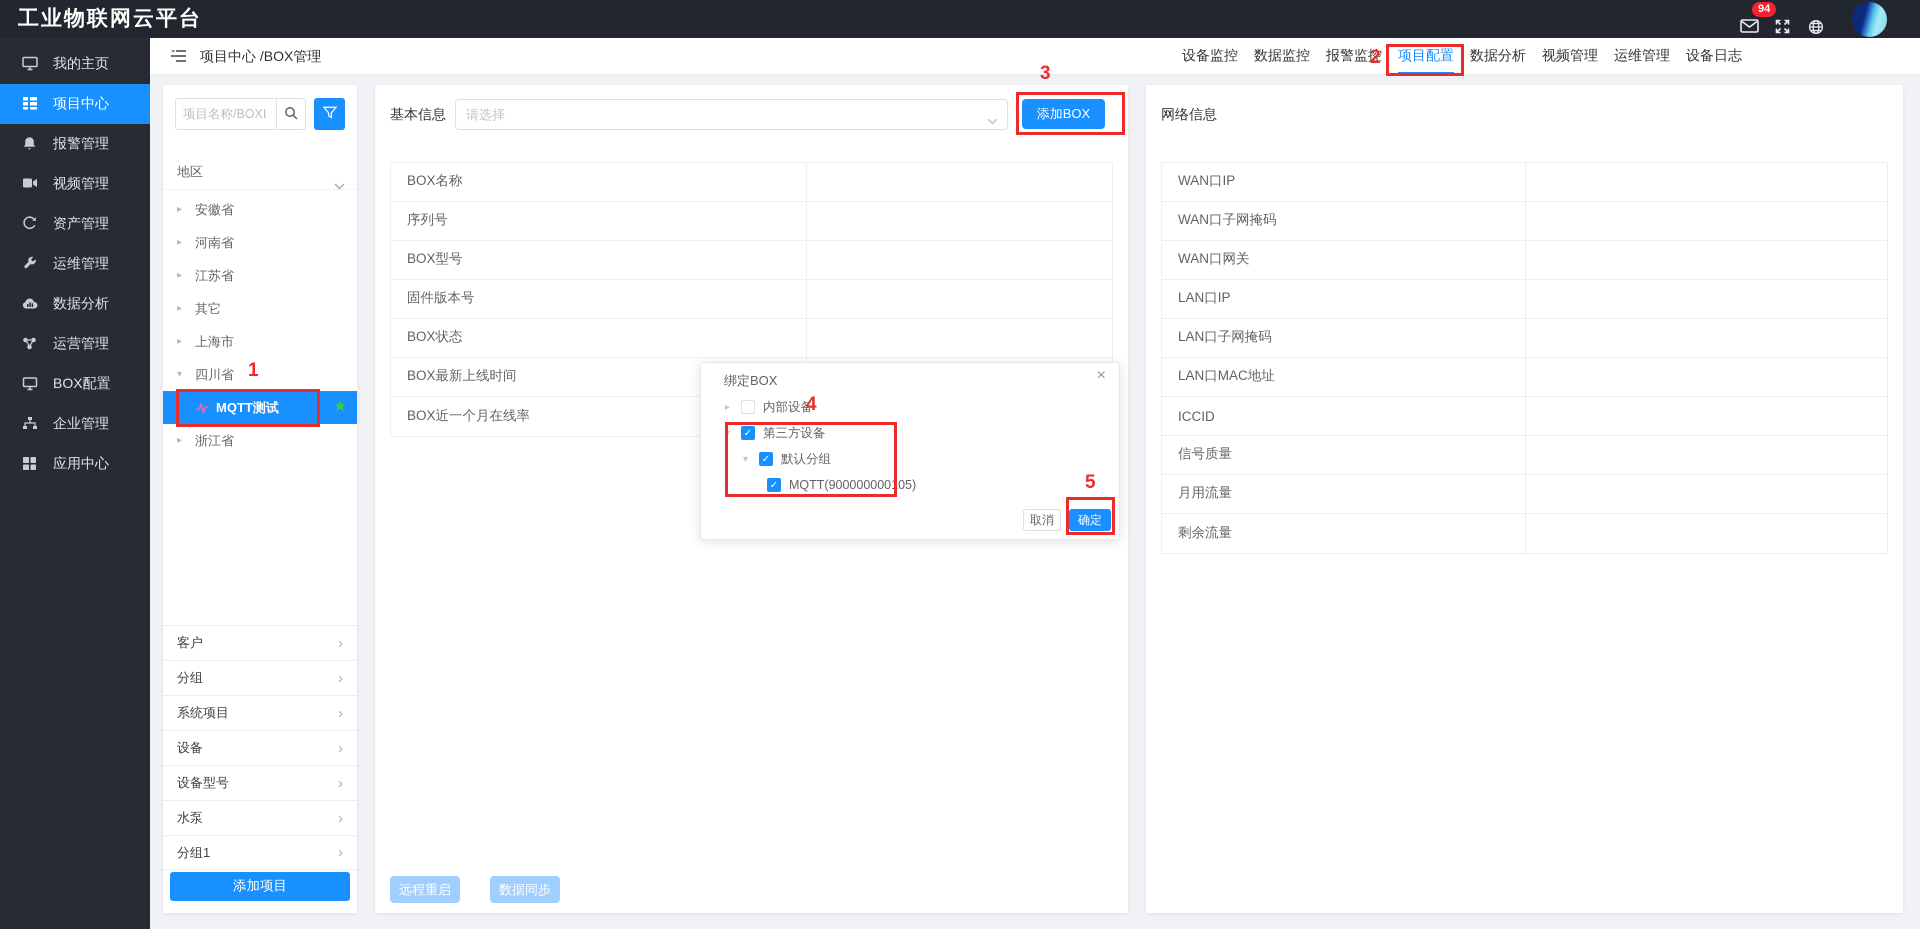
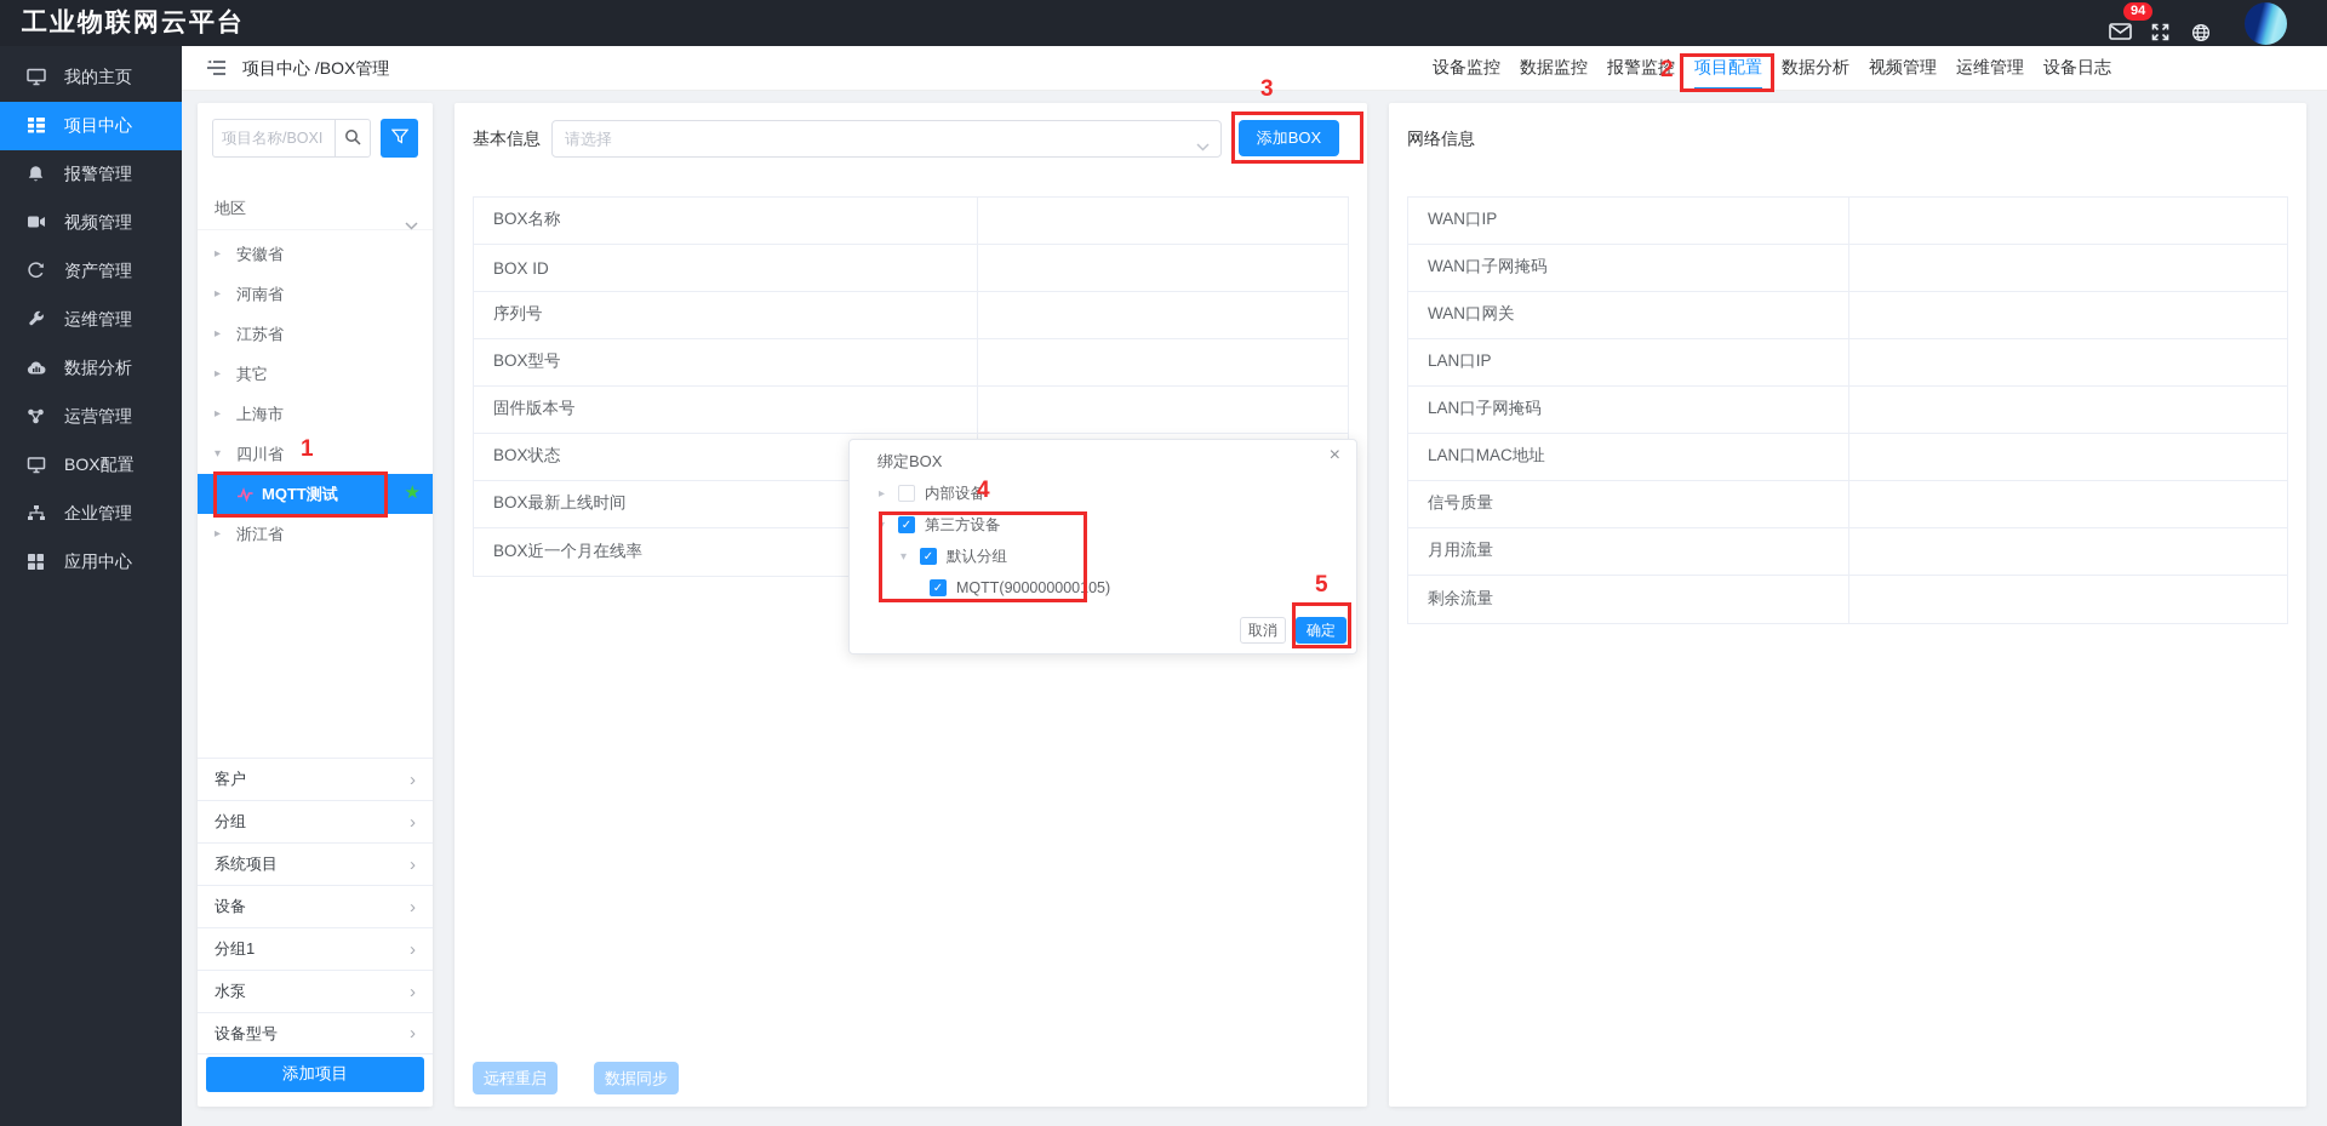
  工业物联网云平台
  94
  我的主页
  项目中心
  报警管理
  视频管理
  资产管理
  运维管理
  数据分析
  运营管理
  BOX配置
  企业管理
  应用中心
  项目中心 /BOX管理
  设备监控
  数据监控
  报警监控
  项目配置
  数据分析
  视频管理
  运维管理
  设备日志
  项目名称/BOXI
  地区
  ▸
  安徽省
  ▸
  河南省
  ▸
  江苏省
  ▸
  其它
  ▸
  上海市
  ▾
  四川省
  MQTT测试
  ★
  ▸
  浙江省
  客户
  ›
  分组
  ›
  系统项目
  ›
  设备
  ›
- 设备型号
+ 分组1
  ›
  水泵
  ›
- 分组1
+ 设备型号
  ›
  添加项目
  基本信息
  请选择
  添加BOX
  BOX名称
+ BOX ID
  序列号
  BOX型号
  固件版本号
  BOX状态
  BOX最新上线时间
  BOX近一个月在线率
  远程重启
  数据同步
  网络信息
  WAN口IP
  WAN口子网掩码
  WAN口网关
  LAN口IP
  LAN口子网掩码
  LAN口MAC地址
- ICCID
  信号质量
  月用流量
  剩余流量
  绑定BOX
  ×
  ▸
  内部设备
  ▾
  ✓
  第三方设备
  ▾
  ✓
  默认分组
  ✓
  MQTT(900000000105)
  取消
  确定
  1
  2
  3
  4
  5
